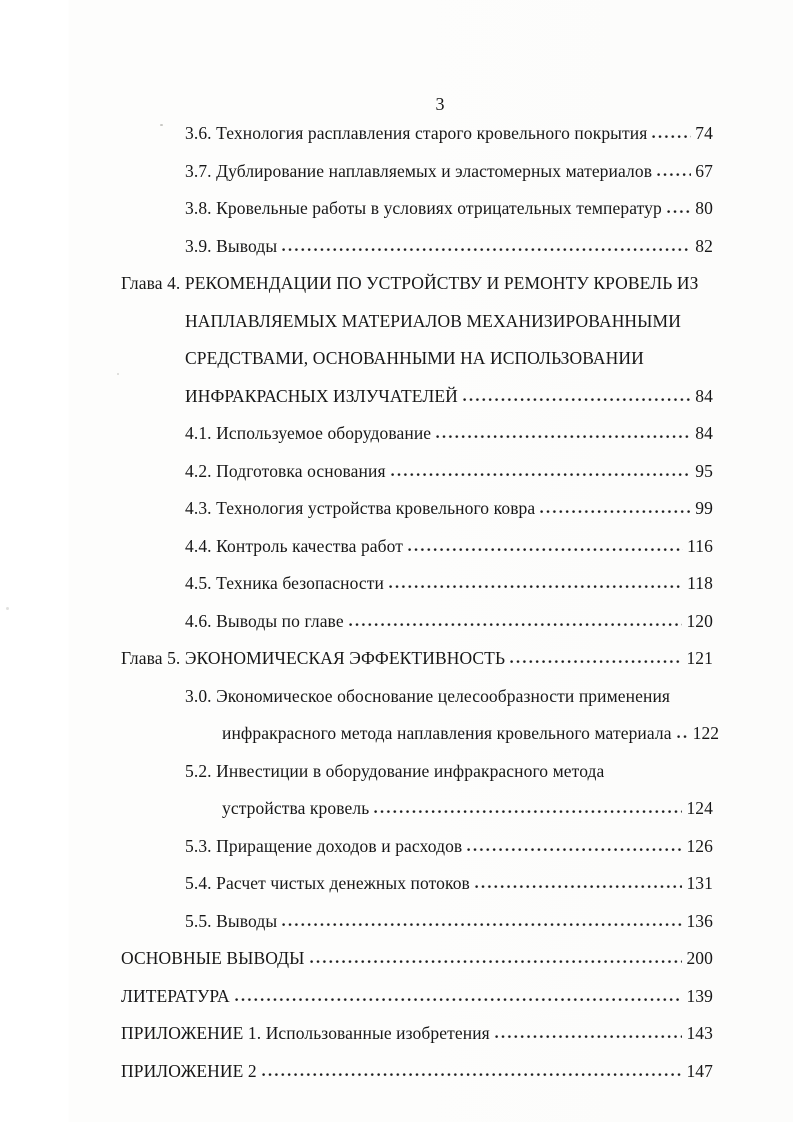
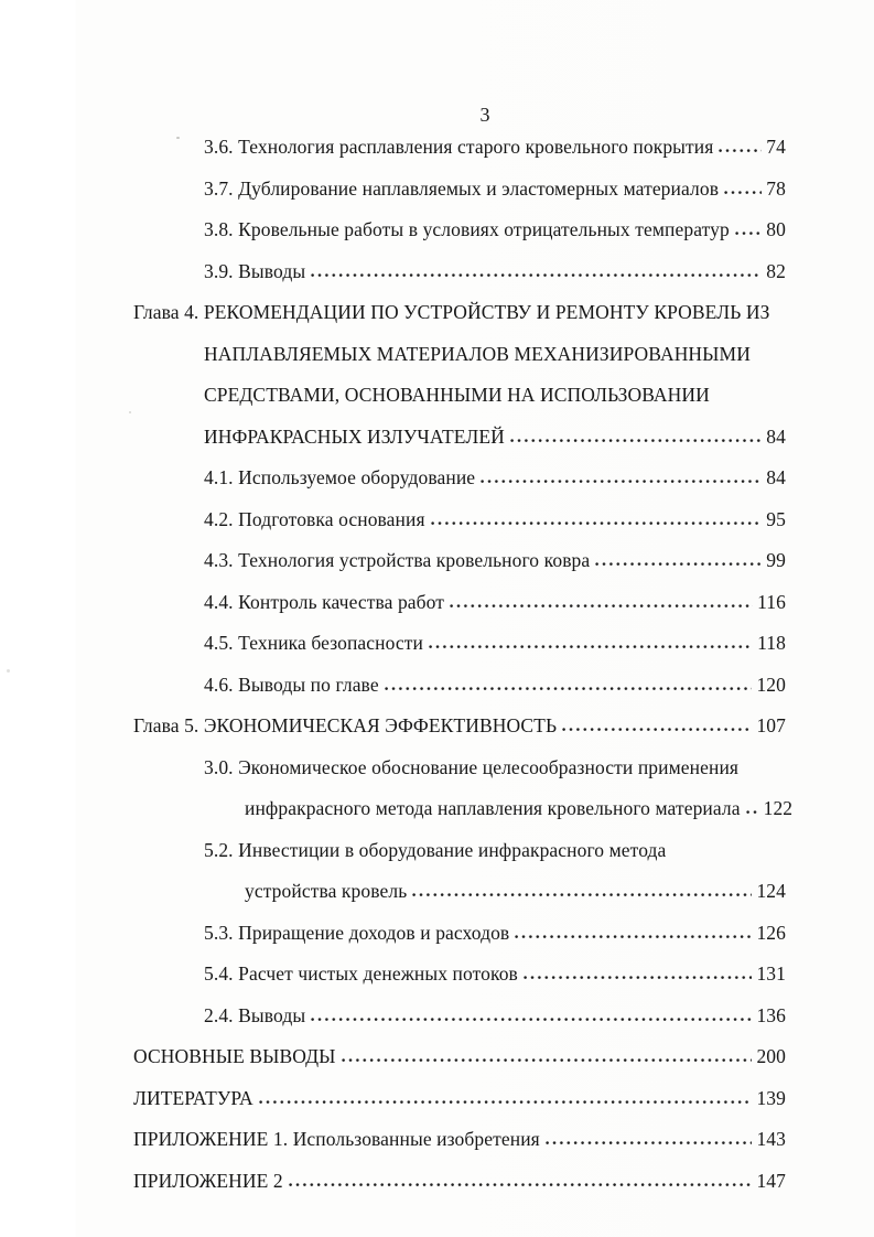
  3
  3.6. Технология расплавления старого кровельного покрытия
  74
  3.7. Дублирование наплавляемых и эластомерных материалов
- 67
+ 78
  3.8. Кровельные работы в условиях отрицательных температур
  80
  3.9. Выводы
  82
  Глава 4. РЕКОМЕНДАЦИИ ПО УСТРОЙСТВУ И РЕМОНТУ КРОВЕЛЬ ИЗ
  НАПЛАВЛЯЕМЫХ МАТЕРИАЛОВ МЕХАНИЗИРОВАННЫМИ
  СРЕДСТВАМИ, ОСНОВАННЫМИ НА ИСПОЛЬЗОВАНИИ
  ИНФРАКРАСНЫХ ИЗЛУЧАТЕЛЕЙ
  84
  4.1. Используемое оборудование
  84
  4.2. Подготовка основания
  95
  4.3. Технология устройства кровельного ковра
  99
  4.4. Контроль качества работ
  116
  4.5. Техника безопасности
  118
  4.6. Выводы по главе
  120
  Глава 5. ЭКОНОМИЧЕСКАЯ ЭФФЕКТИВНОСТЬ
- 121
+ 107
  3.0. Экономическое обоснование целесообразности применения
  инфракрасного метода наплавления кровельного материала
  122
  5.2. Инвестиции в оборудование инфракрасного метода
  устройства кровель
  124
  5.3. Приращение доходов и расходов
  126
  5.4. Расчет чистых денежных потоков
  131
- 5.5. Выводы
+ 2.4. Выводы
  136
  ОСНОВНЫЕ ВЫВОДЫ
  200
  ЛИТЕРАТУРА
  139
  ПРИЛОЖЕНИЕ 1. Использованные изобретения
  143
  ПРИЛОЖЕНИЕ 2
  147
